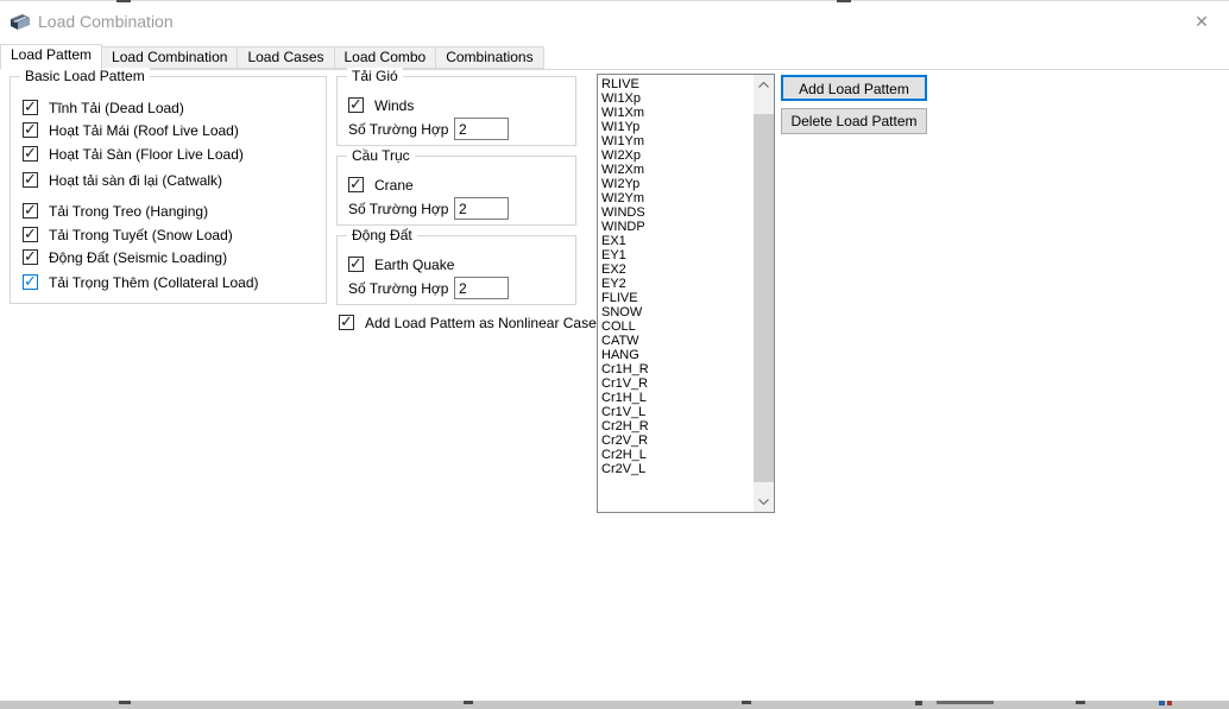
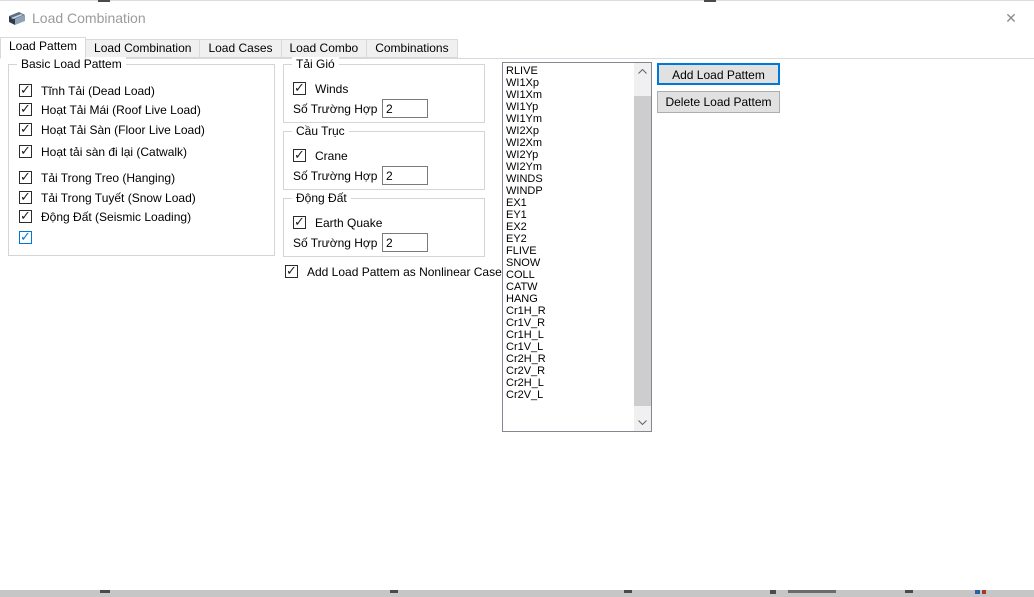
  Load Combination
  ✕
  Load Pattem
  Load Combination
  Load Cases
  Load Combo
  Combinations
  Basic Load Pattem
  Tĩnh Tải (Dead Load)
  Hoạt Tải Mái (Roof Live Load)
  Hoạt Tải Sàn (Floor Live Load)
  Hoạt tải sàn đi lại (Catwalk)
  Tải Trong Treo (Hanging)
  Tải Trong Tuyết (Snow Load)
  Động Đất (Seismic Loading)
- Tải Trọng Thêm (Collateral Load)
  Tải Gió
  Winds
  Số Trường Hợp
  2
  Cầu Trục
  Crane
  Số Trường Hợp
  2
  Động Đất
  Earth Quake
  Số Trường Hợp
  2
  Add Load Pattem as Nonlinear Case
  RLIVE
  WI1Xp
  WI1Xm
  WI1Yp
  WI1Ym
  WI2Xp
  WI2Xm
  WI2Yp
  WI2Ym
  WINDS
  WINDP
  EX1
  EY1
  EX2
  EY2
  FLIVE
  SNOW
  COLL
  CATW
  HANG
  Cr1H_R
  Cr1V_R
  Cr1H_L
  Cr1V_L
  Cr2H_R
  Cr2V_R
  Cr2H_L
  Cr2V_L
  Add Load Pattem
  Delete Load Pattem
